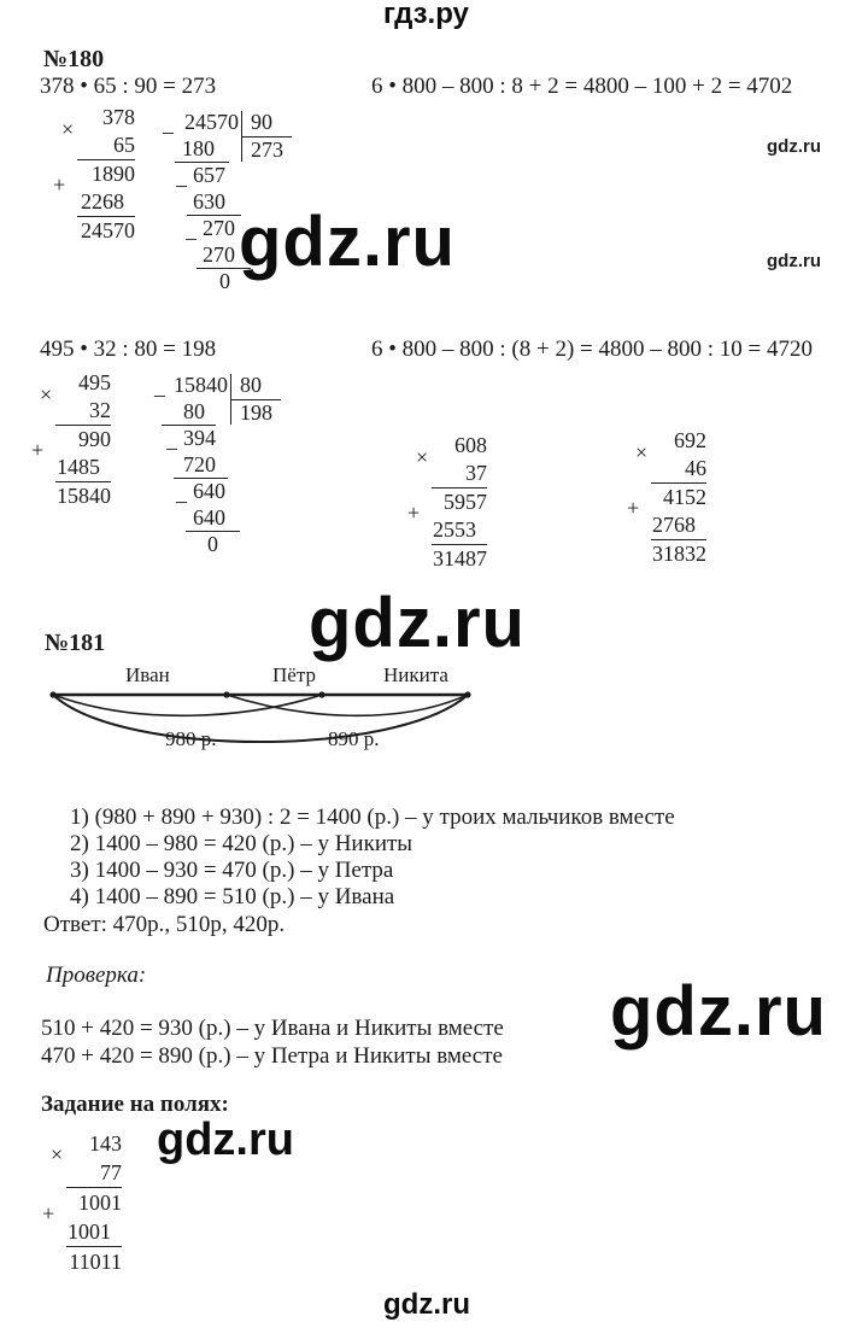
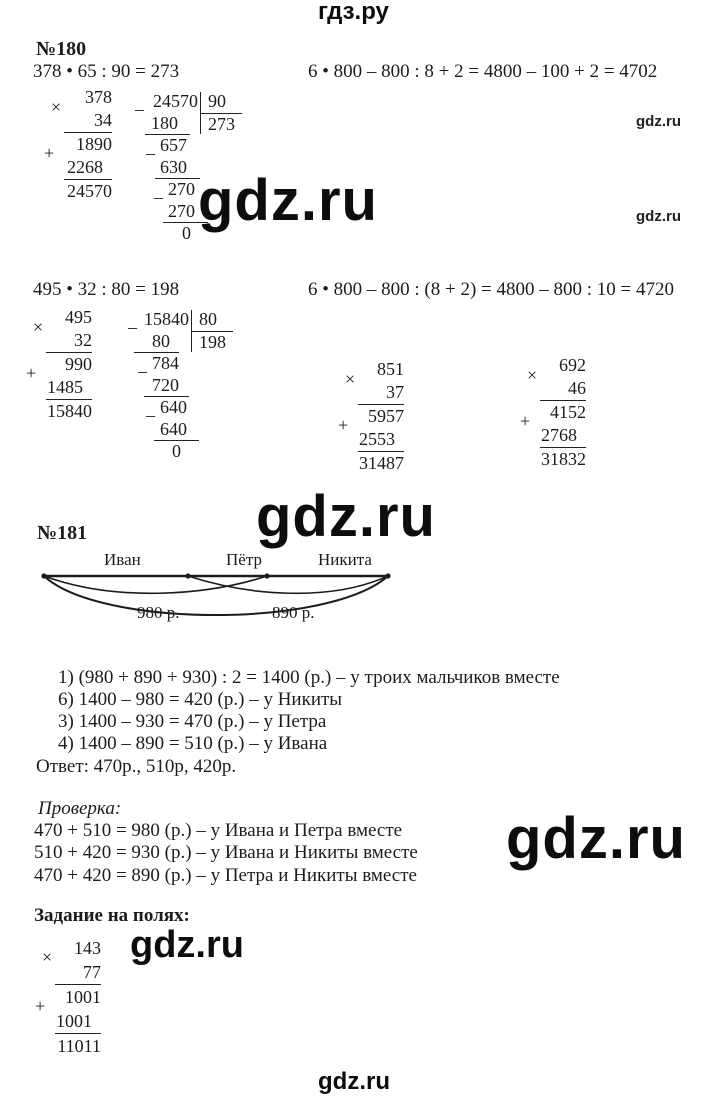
  гдз.ру
  gdz.ru
  №180
  378 • 65 : 90 = 273
  6 • 800 – 800 : 8 + 2 = 4800 – 100 + 2 = 4702
  ×
  +
  378
- 65
+ 34
  1890
  2268
  24570
  –
  24570
  90
  273
  180
  657
  –
  630
  270
  –
  270
  0
  gdz.ru
  gdz.ru
  gdz.ru
  495 • 32 : 80 = 198
  6 • 800 – 800 : (8 + 2) = 4800 – 800 : 10 = 4720
  ×
  +
  495
  32
  990
  1485
  15840
  –
  15840
  80
  198
  80
- 394
+ 784
  –
  720
  640
  –
  640
  0
  ×
  +
- 608
+ 851
  37
  5957
  2553
  31487
  ×
  +
  692
  46
  4152
  2768
  31832
  gdz.ru
  №181
  Иван
  Пётр
  Никита
  980 р.
  890 р.
  1) (980 + 890 + 930) : 2 = 1400 (р.) – у троих мальчиков вместе
- 2) 1400 – 980 = 420 (р.) – у Никиты
+ 6) 1400 – 980 = 420 (р.) – у Никиты
  3) 1400 – 930 = 470 (р.) – у Петра
  4) 1400 – 890 = 510 (р.) – у Ивана
  Ответ: 470р., 510р, 420р.
  Проверка:
+ 470 + 510 = 980 (р.) – у Ивана и Петра вместе
  510 + 420 = 930 (р.) – у Ивана и Никиты вместе
  470 + 420 = 890 (р.) – у Петра и Никиты вместе
  gdz.ru
  Задание на полях:
  gdz.ru
  ×
  +
  143
  77
  1001
  1001
  11011
